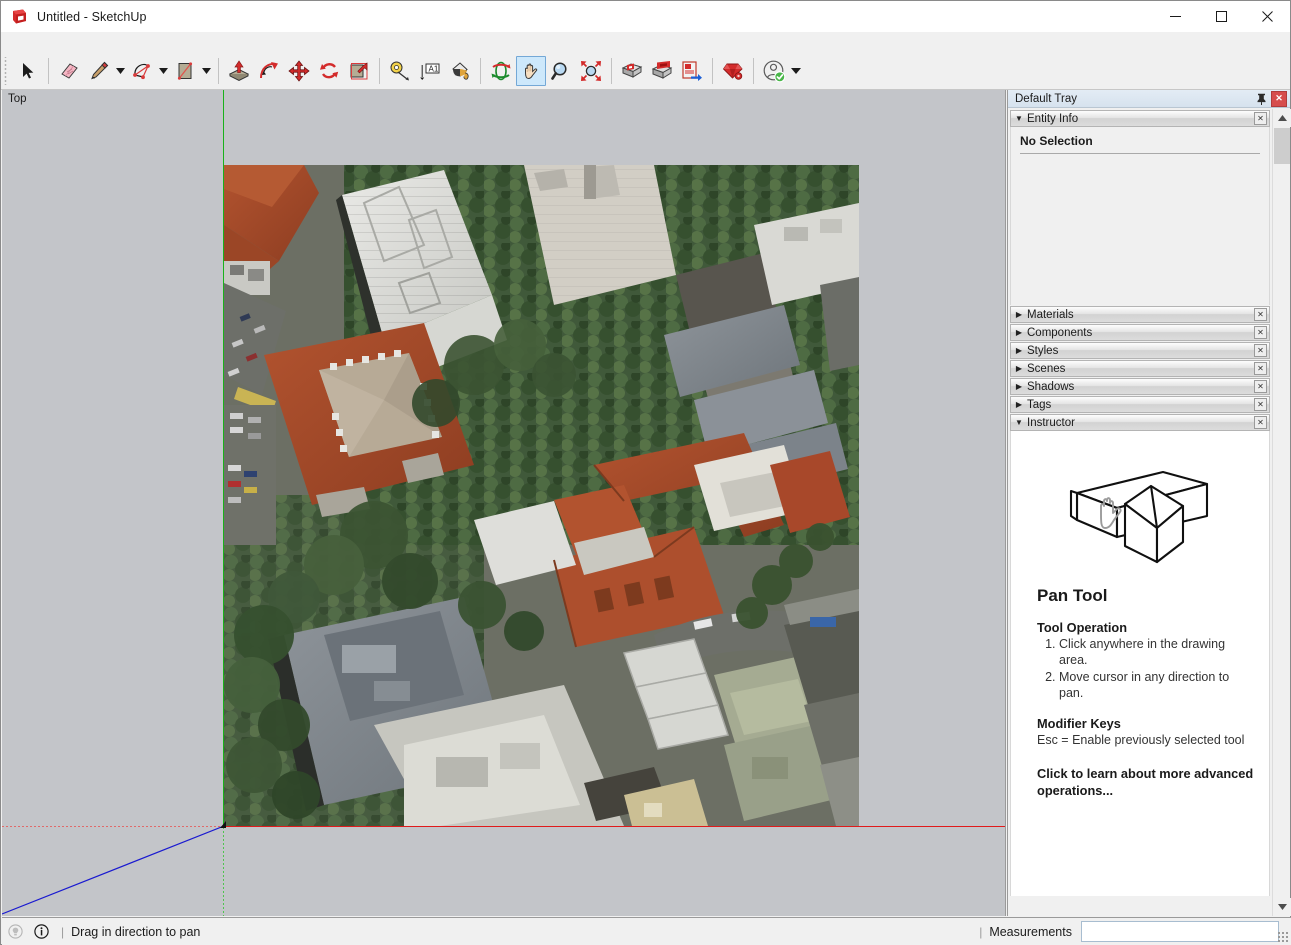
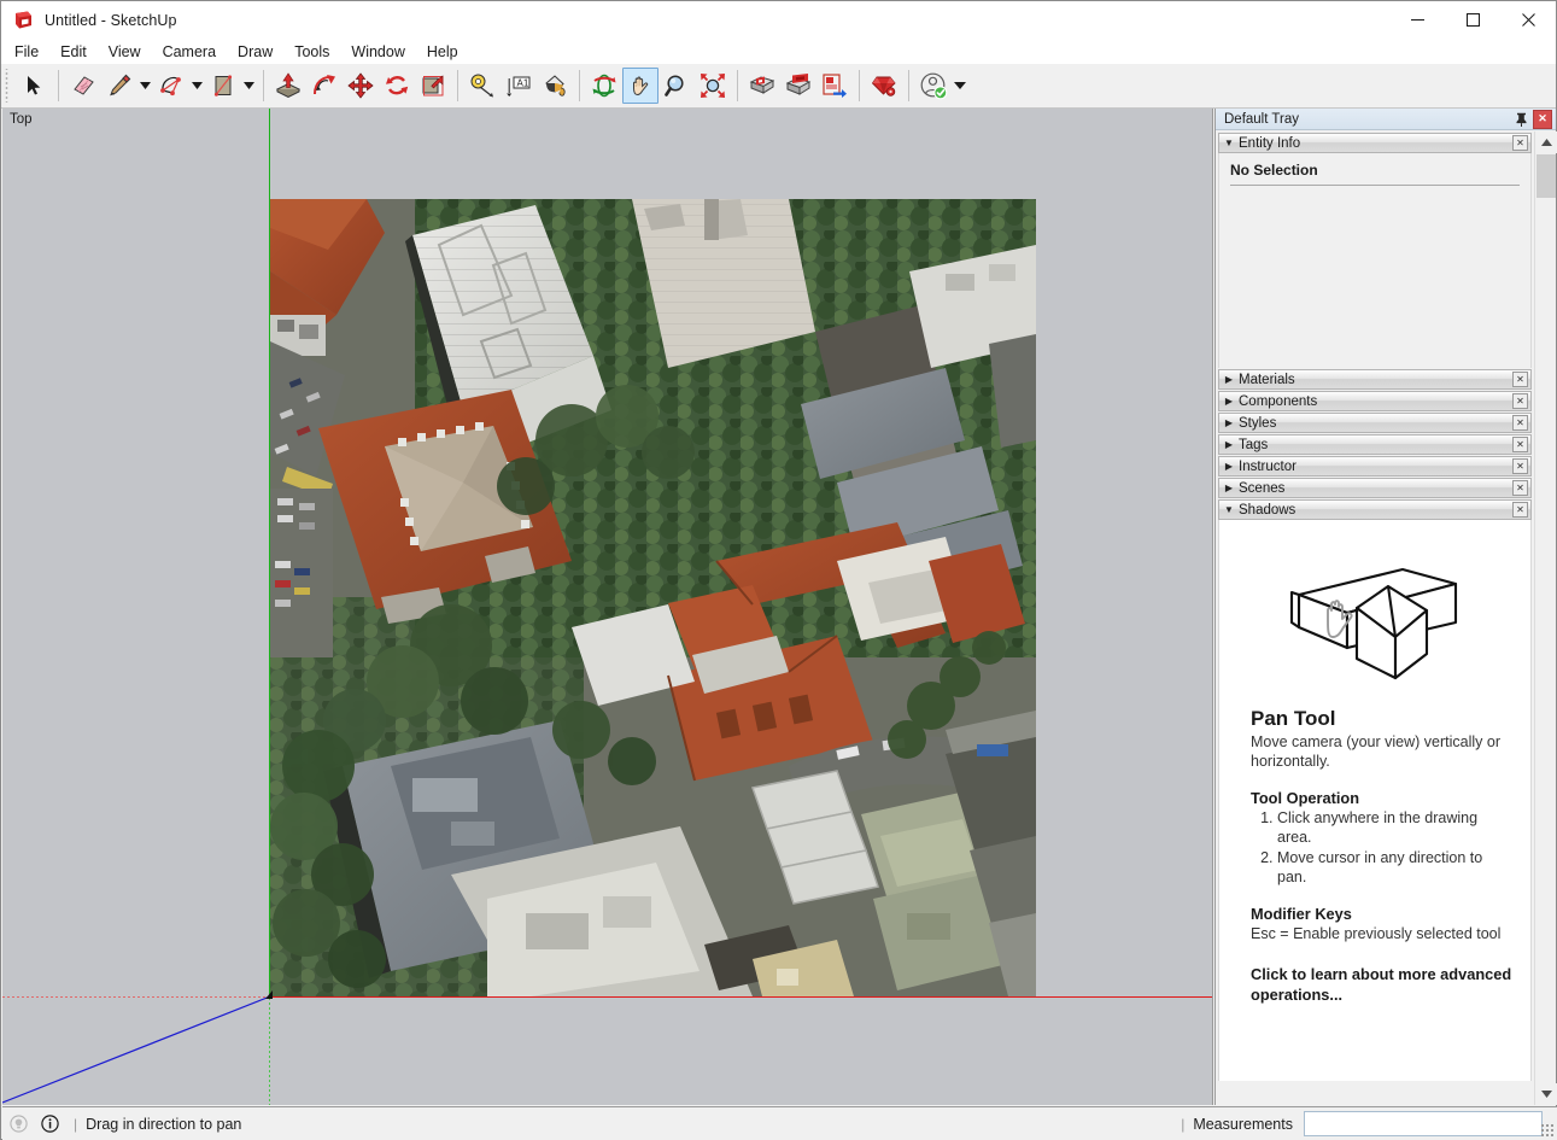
  Untitled - SketchUp
+ File
+ Edit
+ View
+ Camera
+ Draw
+ Tools
+ Window
+ Help
  A1
  Top
  Default Tray
  ✕
  ▼
  Entity Info
  ✕
  No Selection
  ▶
  Materials
  ✕
  ▶
  Components
  ✕
  ▶
  Styles
  ✕
  ▶
- Scenes
+ Tags
  ✕
  ▶
- Shadows
+ Instructor
  ✕
  ▶
- Tags
+ Scenes
  ✕
  ▼
- Instructor
+ Shadows
  ✕
  Pan Tool
+ Move camera (your view) vertically or horizontally.
  Tool Operation
  Click anywhere in the drawing area.
  Move cursor in any direction to pan.
  Modifier Keys
  Esc = Enable previously selected tool
  Click to learn about more advanced operations...
  |
  Drag in direction to pan
  |
  Measurements
